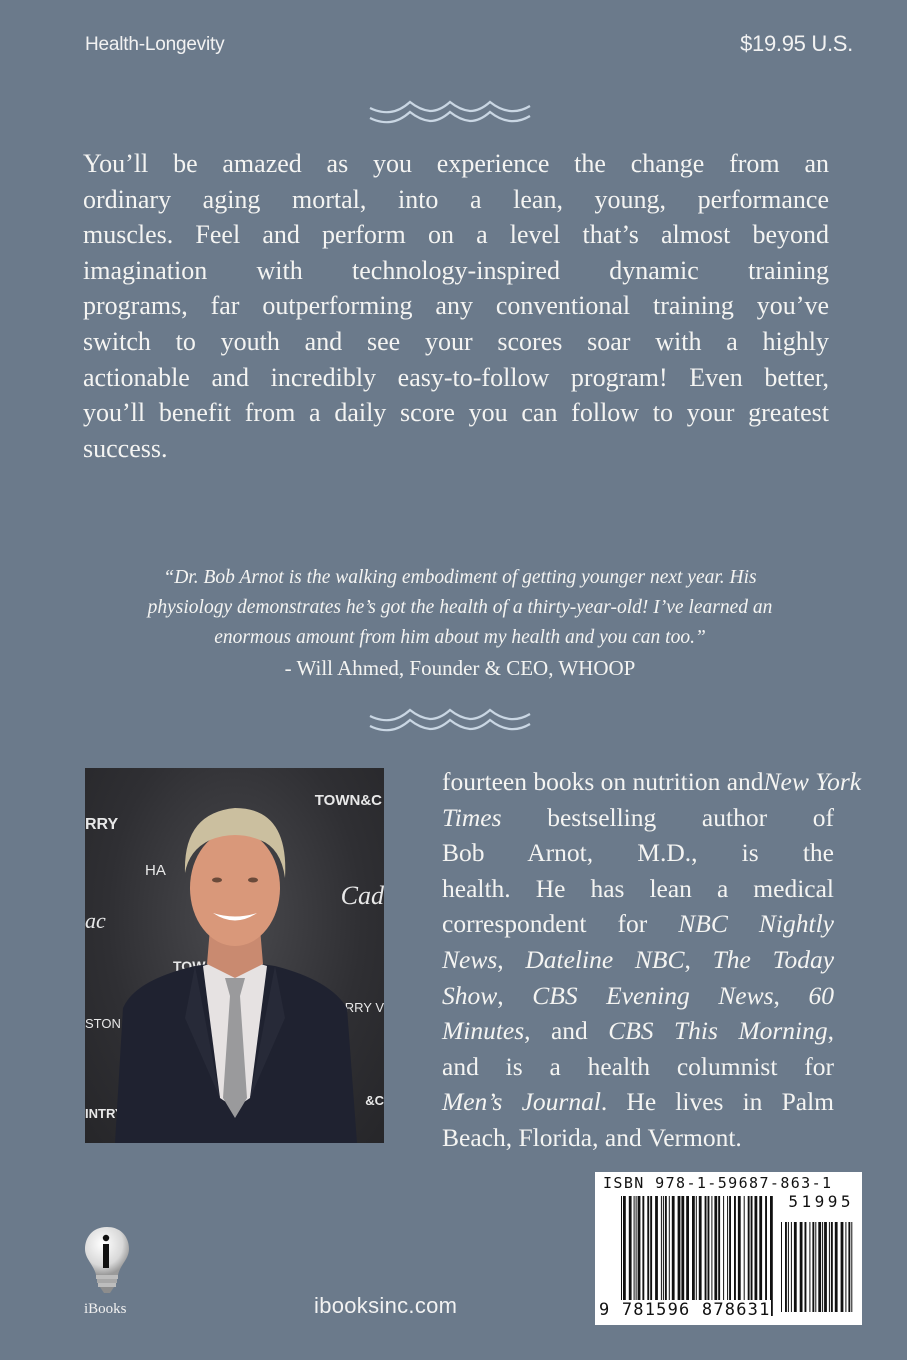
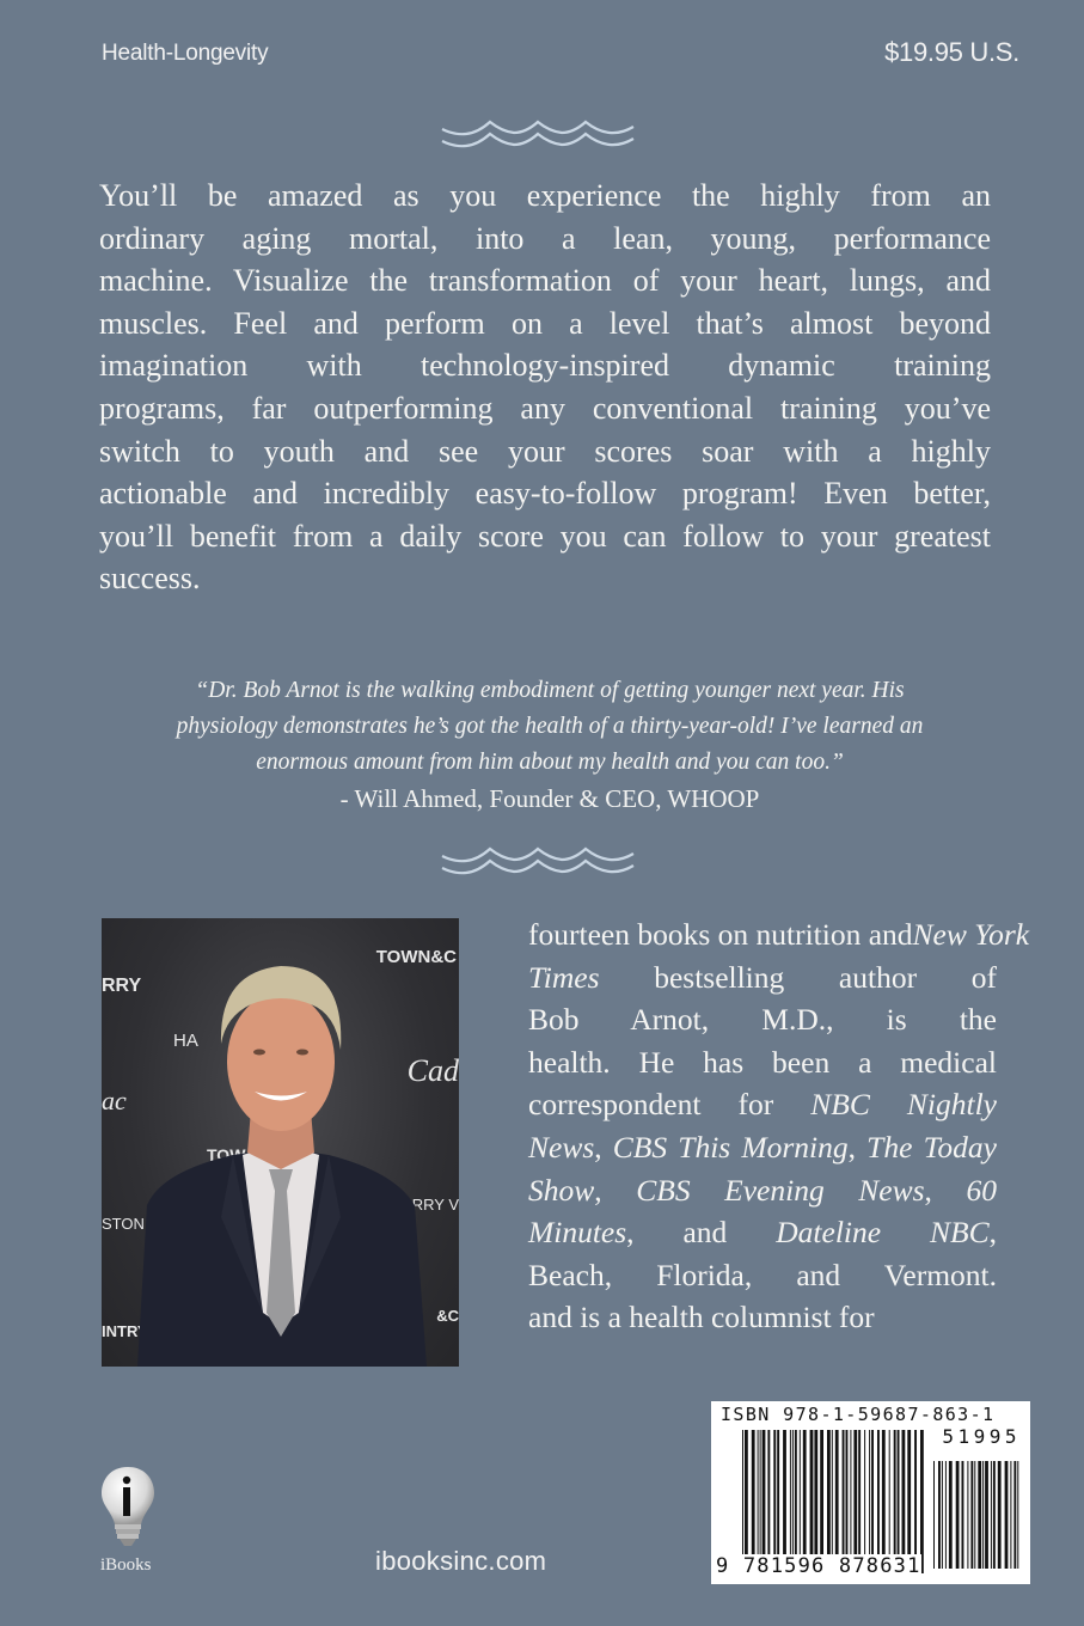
  Health-Longevity
  $19.95 U.S.
- You’ll be amazed as you experience the change from an
+ You’ll be amazed as you experience the highly from an
  ordinary aging mortal, into a lean, young, performance
+ machine. Visualize the transformation of your heart, lungs, and
  muscles. Feel and perform on a level that’s almost beyond
  imagination with technology-inspired dynamic training
  programs, far outperforming any conventional training you’ve
  switch to youth and see your scores soar with a highly
  actionable and incredibly easy-to-follow program! Even better,
  you’ll benefit from a daily score you can follow to your greatest
  success.
  “Dr. Bob Arnot is the walking embodiment of getting younger next year. His
  physiology demonstrates he’s got the health of a thirty-year-old! I’ve learned an
  enormous amount from him about my health and you can too.”
  - Will Ahmed, Founder & CEO, WHOOP
  TOWN&C
  RRY
  HA
  Cad
  ac
  RRY V
  STON
  &C
  INTR
  fourteen books on nutrition andNew York
  Times bestselling author of
  Bob Arnot, M.D., is the
- health. He has lean a medical
+ health. He has been a medical
  correspondent for NBC Nightly
- News, Dateline NBC, The Today
+ News, CBS This Morning, The Today
  Show, CBS Evening News, 60
- Minutes, and CBS This Morning,
+ Minutes, and Dateline NBC,
- and is a health columnist for
+ Beach, Florida, and Vermont.
- Men’s Journal. He lives in Palm
- Beach, Florida, and Vermont.
+ and is a health columnist for
  ISBN 978-1-59687-863-1
  51995
  9 781596 878631
  iBooks
  ibooksinc.com
